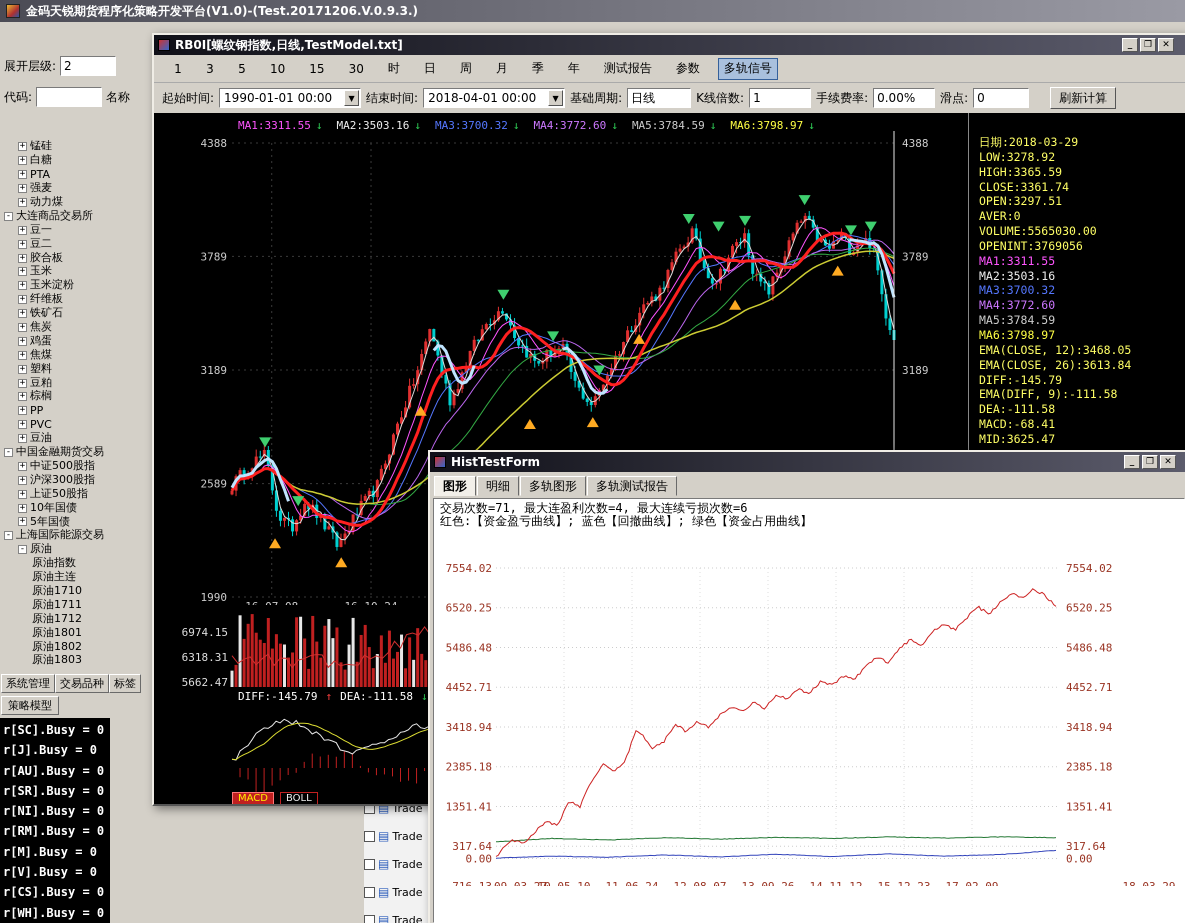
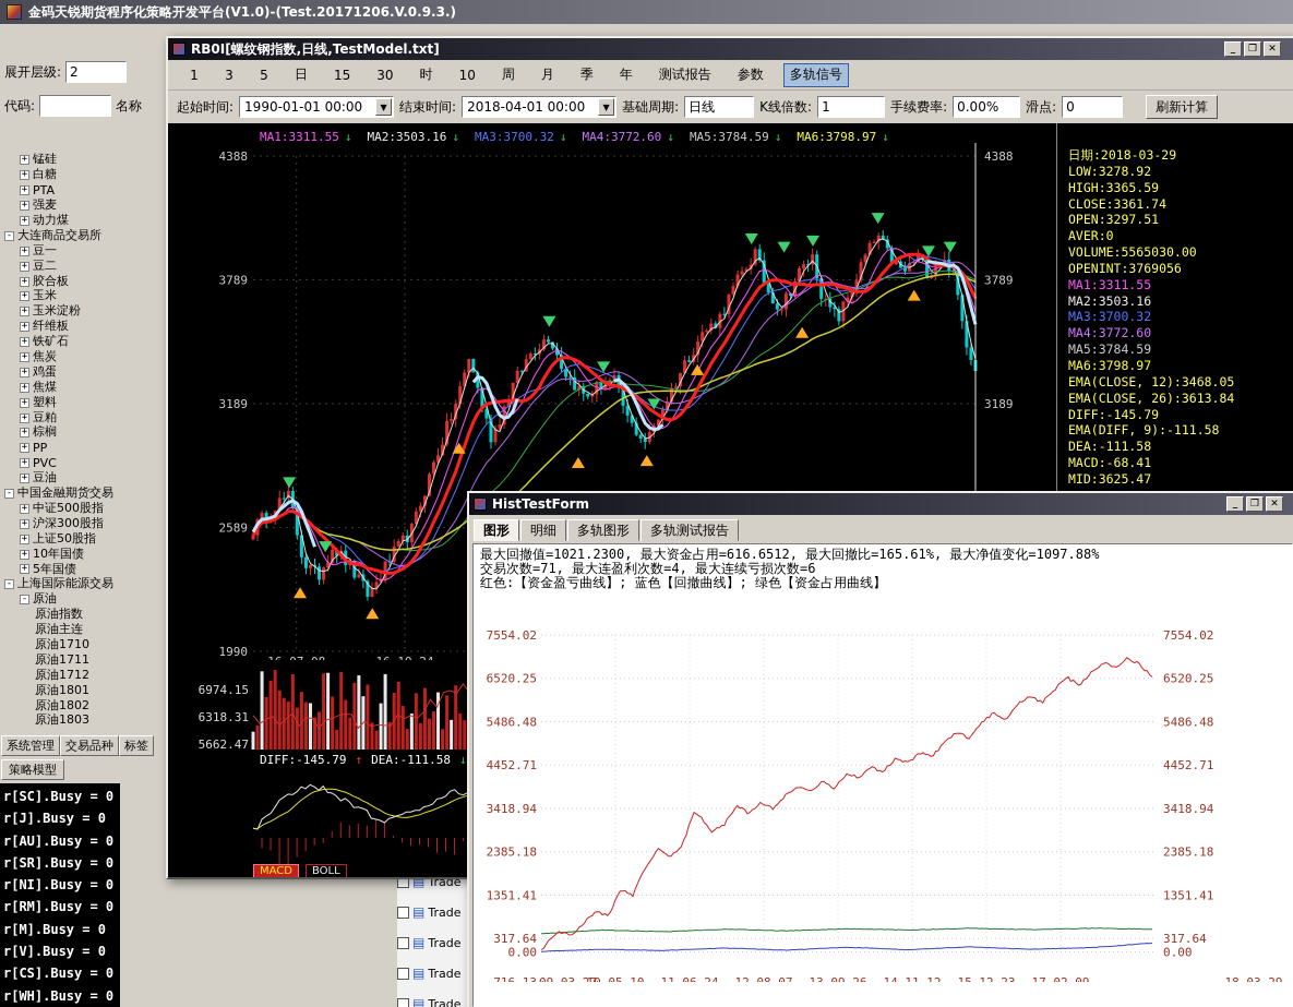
  金码天锐期货程序化策略开发平台(V1.0)-(Test.20171206.V.0.9.3.)
  展开层级:
  2
  代码:
  名称
  +
  锰硅
  +
  白糖
  +
  PTA
  +
  强麦
  +
  动力煤
  -
  大连商品交易所
  +
  豆一
  +
  豆二
  +
  胶合板
  +
  玉米
  +
  玉米淀粉
  +
  纤维板
  +
  铁矿石
  +
  焦炭
  +
  鸡蛋
  +
  焦煤
  +
  塑料
  +
  豆粕
  +
  棕榈
  +
  PP
  +
  PVC
  +
  豆油
  -
  中国金融期货交易
  +
  中证500股指
  +
  沪深300股指
  +
  上证50股指
  +
  10年国债
  +
  5年国债
  -
  上海国际能源交易
  -
  原油
  原油指数
  原油主连
  原油1710
  原油1711
  原油1712
  原油1801
  原油1802
  原油1803
  系统管理
  交易品种
  标签
  策略模型
  r[SC].Busy = 0
  r[J].Busy = 0
  r[AU].Busy = 0
  r[SR].Busy = 0
  r[NI].Busy = 0
  r[RM].Busy = 0
  r[M].Busy = 0
  r[V].Busy = 0
  r[CS].Busy = 0
  r[WH].Busy = 0
  ▤
  Trade
  ▤
  Trade
  ▤
  Trade
  ▤
  Trade
  ▤
  Trade
  RB0I[螺纹钢指数,日线,TestModel.txt]
  _
  ❐
  ✕
  1
  3
  5
- 10
+ 日
  15
  30
  时
- 日
+ 10
  周
  月
  季
  年
  测试报告
  参数
  多轨信号
  起始时间:
  1990-01-01 00:00
  ▼
  结束时间:
  2018-04-01 00:00
  ▼
  基础周期:
  日线
  K线倍数:
  1
  手续费率:
  0.00%
  滑点:
  0
  刷新计算
  MA1:3311.55
  ↓
  MA2:3503.16
  ↓
  MA3:3700.32
  ↓
  MA4:3772.60
  ↓
  MA5:3784.59
  ↓
  MA6:3798.97
  ↓
  4388
  4388
  3789
  3789
  3189
  3189
  2589
  1990
  6974.15
  6318.31
  5662.47
  DIFF:-145.79
  ↑
  DEA:-111.58
  ↓
  MACD
  BOLL
  日期:2018-03-29
  LOW:3278.92
  HIGH:3365.59
  CLOSE:3361.74
  OPEN:3297.51
  AVER:0
  VOLUME:5565030.00
  OPENINT:3769056
  MA1:3311.55
  MA2:3503.16
  MA3:3700.32
  MA4:3772.60
  MA5:3784.59
  MA6:3798.97
  EMA(CLOSE, 12):3468.05
  EMA(CLOSE, 26):3613.84
  DIFF:-145.79
  EMA(DIFF, 9):-111.58
  DEA:-111.58
  MACD:-68.41
  MID:3625.47
  HistTestForm
  _
  ❐
  ✕
  图形
  明细
  多轨图形
  多轨测试报告
+ 最大回撤值=1021.2300, 最大资金占用=616.6512, 最大回撤比=165.61%, 最大净值变化=1097.88%
  交易次数=71, 最大连盈利次数=4, 最大连续亏损次数=6
  红色:【资金盈亏曲线】; 蓝色【回撤曲线】; 绿色【资金占用曲线】
  7554.02
  7554.02
  6520.25
  6520.25
  5486.48
  5486.48
  4452.71
  4452.71
  3418.94
  3418.94
  2385.18
  2385.18
  1351.41
  1351.41
  317.64
  317.64
  0.00
  0.00
